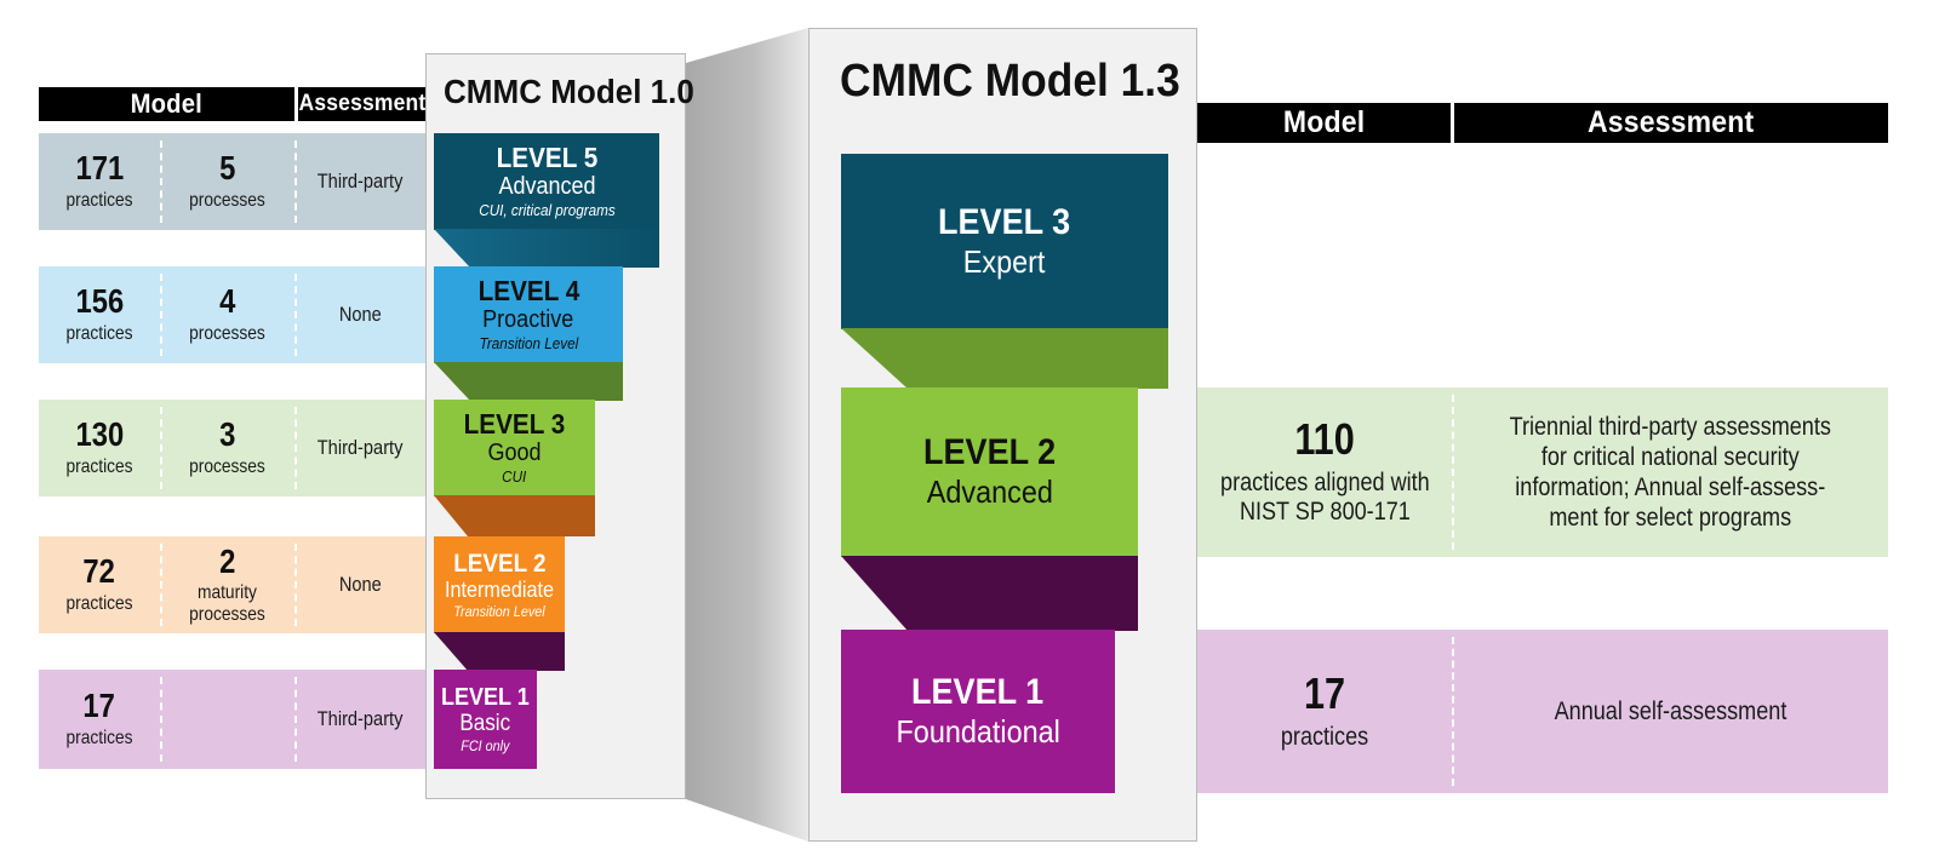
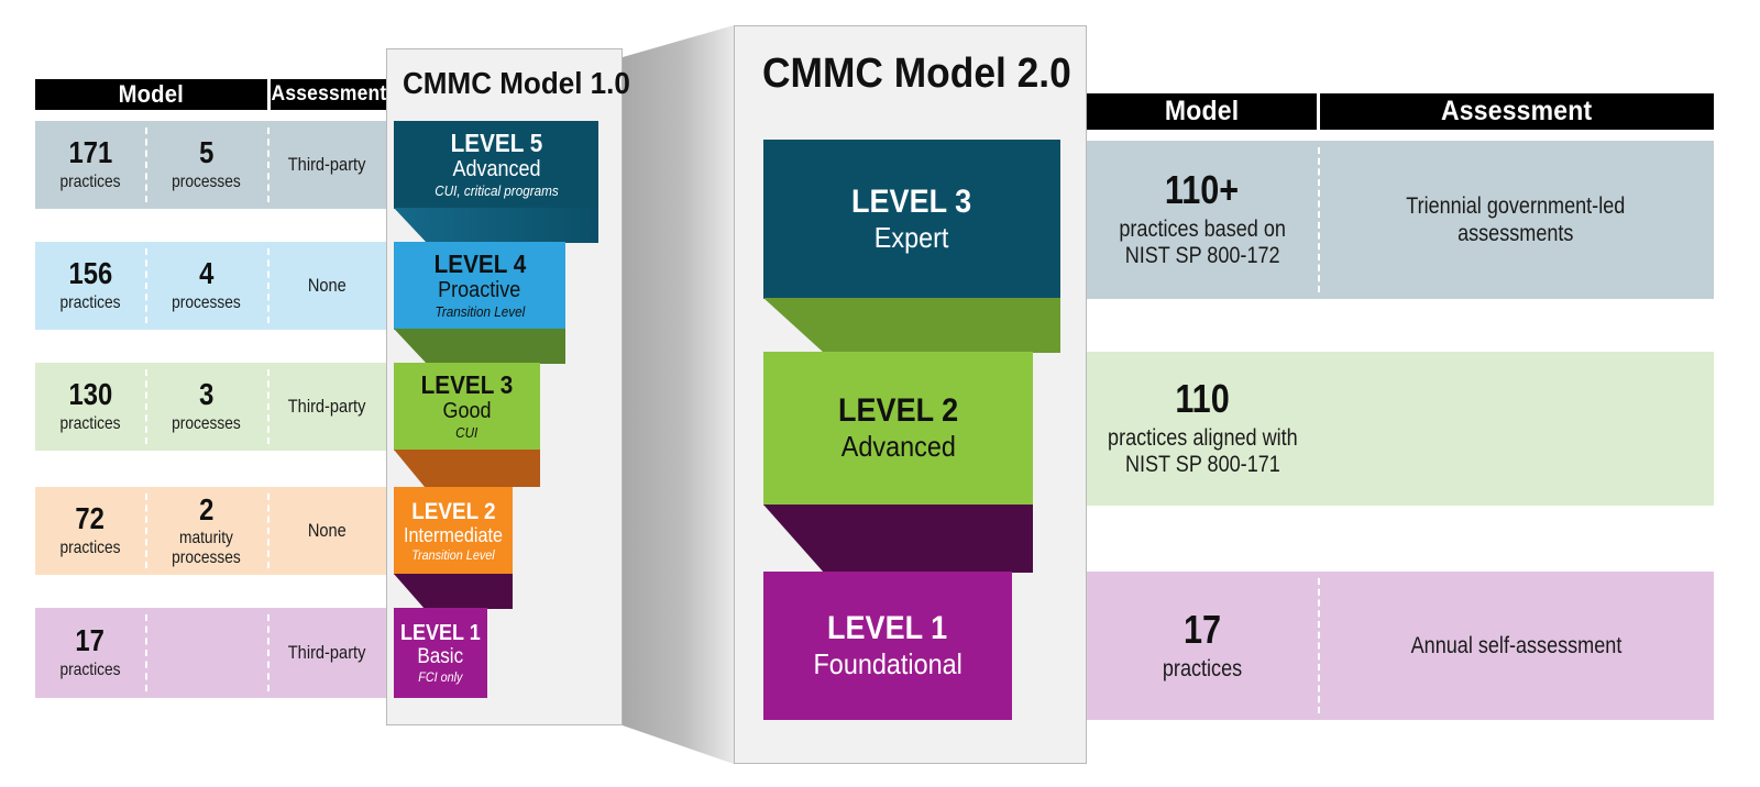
  Model
  Assessment
  171
  practices
  5
  processes
  Third-party
  156
  practices
  4
  processes
  None
  130
  practices
  3
  processes
  Third-party
  72
  practices
  2
  maturity
  processes
  None
  17
  practices
  Third-party
  CMMC Model 1.0
  LEVEL 5
  Advanced
  CUI, critical programs
  LEVEL 4
  Proactive
  Transition Level
  LEVEL 3
  Good
  CUI
  LEVEL 2
  Intermediate
  Transition Level
  LEVEL 1
  Basic
  FCI only
+ 110+
+ practices based on
+ NIST SP 800-172
+ Triennial government-led
+ assessments
  110
  practices aligned with
  NIST SP 800-171
- Triennial third-party assessments
- for critical national security
- information; Annual self-assess-
- ment for select programs
  17
  practices
  Annual self-assessment
- CMMC Model 1.3
+ CMMC Model 2.0
  LEVEL 3
  Expert
  LEVEL 2
  Advanced
  LEVEL 1
  Foundational
  Model
  Assessment
